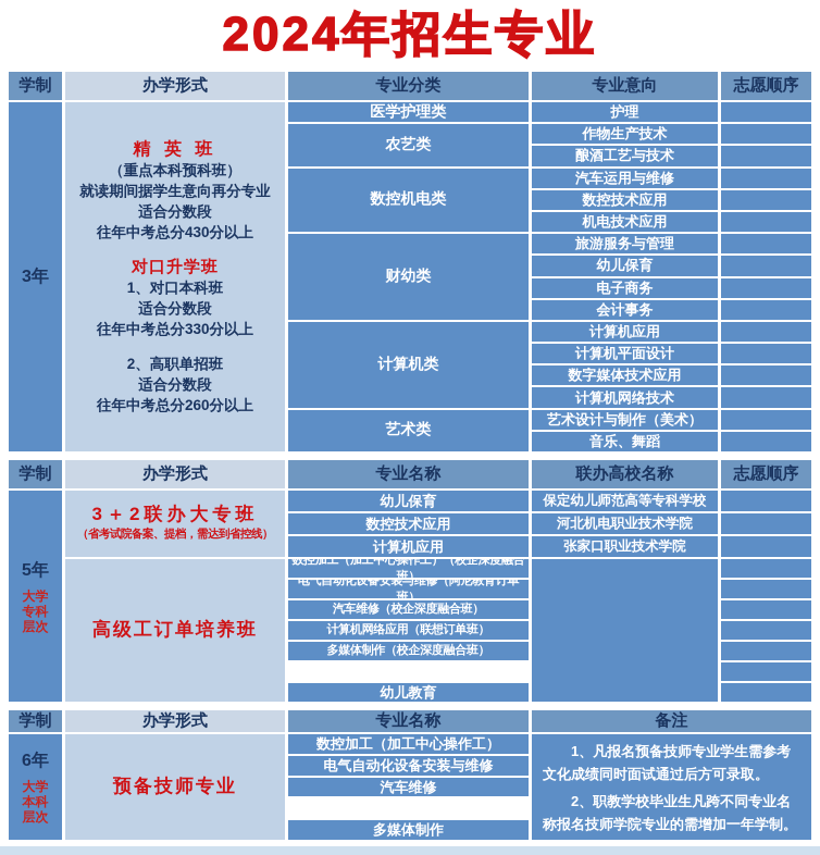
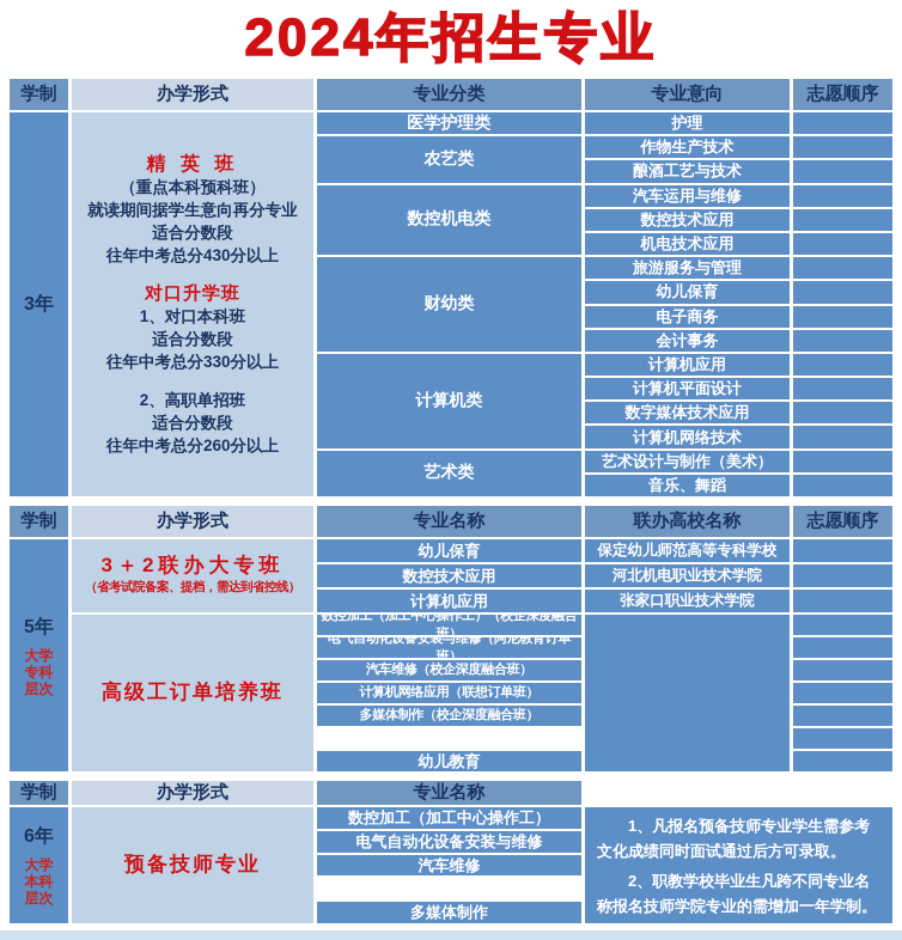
  2024年招生专业
  学制
  办学形式
  专业分类
  专业意向
  志愿顺序
  3年
  精 英 班
  （重点本科预科班）
  就读期间据学生意向再分专业
  适合分数段
  往年中考总分430分以上
  对口升学班
  1、对口本科班
  适合分数段
  往年中考总分330分以上
  2、高职单招班
  适合分数段
  往年中考总分260分以上
  医学护理类
  农艺类
  数控机电类
  财幼类
  计算机类
  艺术类
  护理
  作物生产技术
  酿酒工艺与技术
  汽车运用与维修
  数控技术应用
  机电技术应用
  旅游服务与管理
  幼儿保育
  电子商务
  会计事务
  计算机应用
  计算机平面设计
  数字媒体技术应用
  计算机网络技术
  艺术设计与制作（美术）
  音乐、舞蹈
  学制
  办学形式
  专业名称
  联办高校名称
  志愿顺序
  5年
  大学
  专科
  层次
  3＋2联办大专班
  （省考试院备案、提档，需达到省控线）
  高级工订单培养班
  幼儿保育
  数控技术应用
  计算机应用
  保定幼儿师范高等专科学校
  河北机电职业技术学院
  张家口职业技术学院
  数控加工（加工中心操作工）（校企深度融合班）
  电气自动化设备安装与维修（阿尼教育订单班）
  汽车维修（校企深度融合班）
  计算机网络应用（联想订单班）
  多媒体制作（校企深度融合班）
  幼儿教育
  学制
  办学形式
  专业名称
- 备注
  6年
  大学
  本科
  层次
  预备技师专业
  数控加工（加工中心操作工）
  电气自动化设备安装与维修
  汽车维修
  多媒体制作
  1、凡报名预备技师专业学生需参考文化成绩同时面试通过后方可录取。
  2、职教学校毕业生凡跨不同专业名称报名技师学院专业的需增加一年学制。
